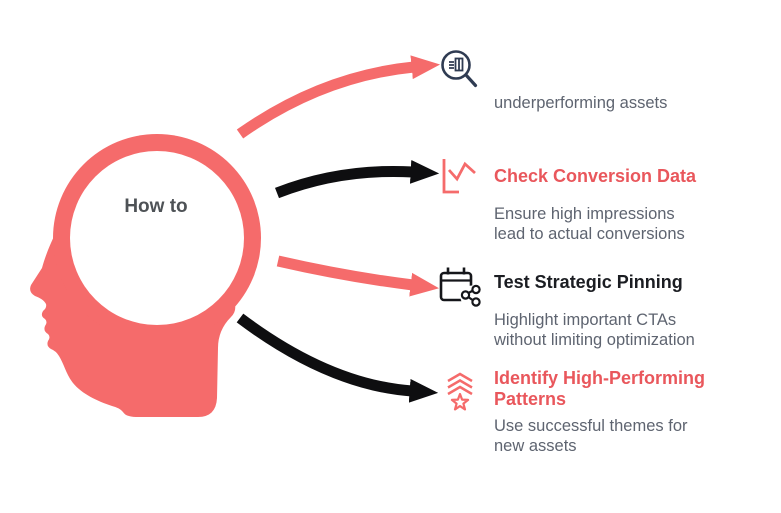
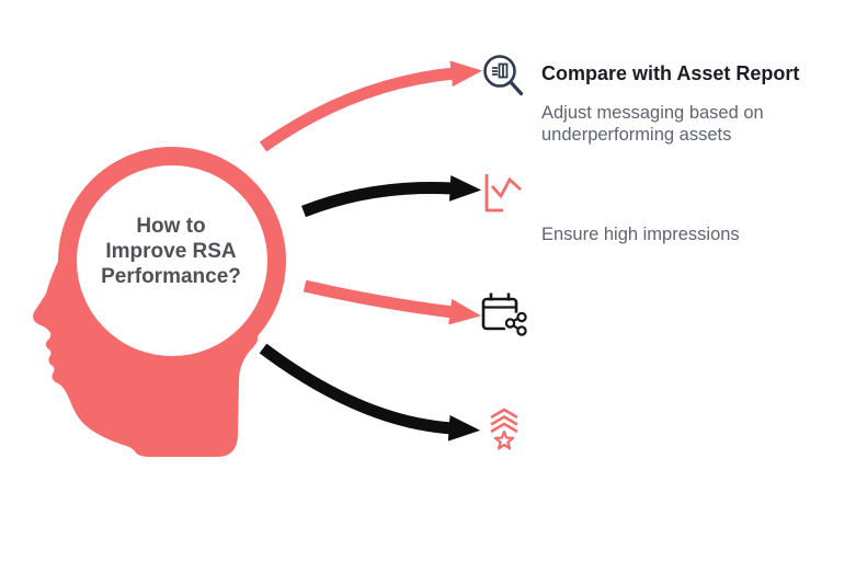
  How to
+ Improve RSA
+ Performance?
+ Compare with Asset Report
+ Adjust messaging based on
  underperforming assets
- Check Conversion Data
  Ensure high impressions
- lead to actual conversions
- Test Strategic Pinning
- Highlight important CTAs
- without limiting optimization
- Identify High-Performing
- Patterns
- Use successful themes for
- new assets
